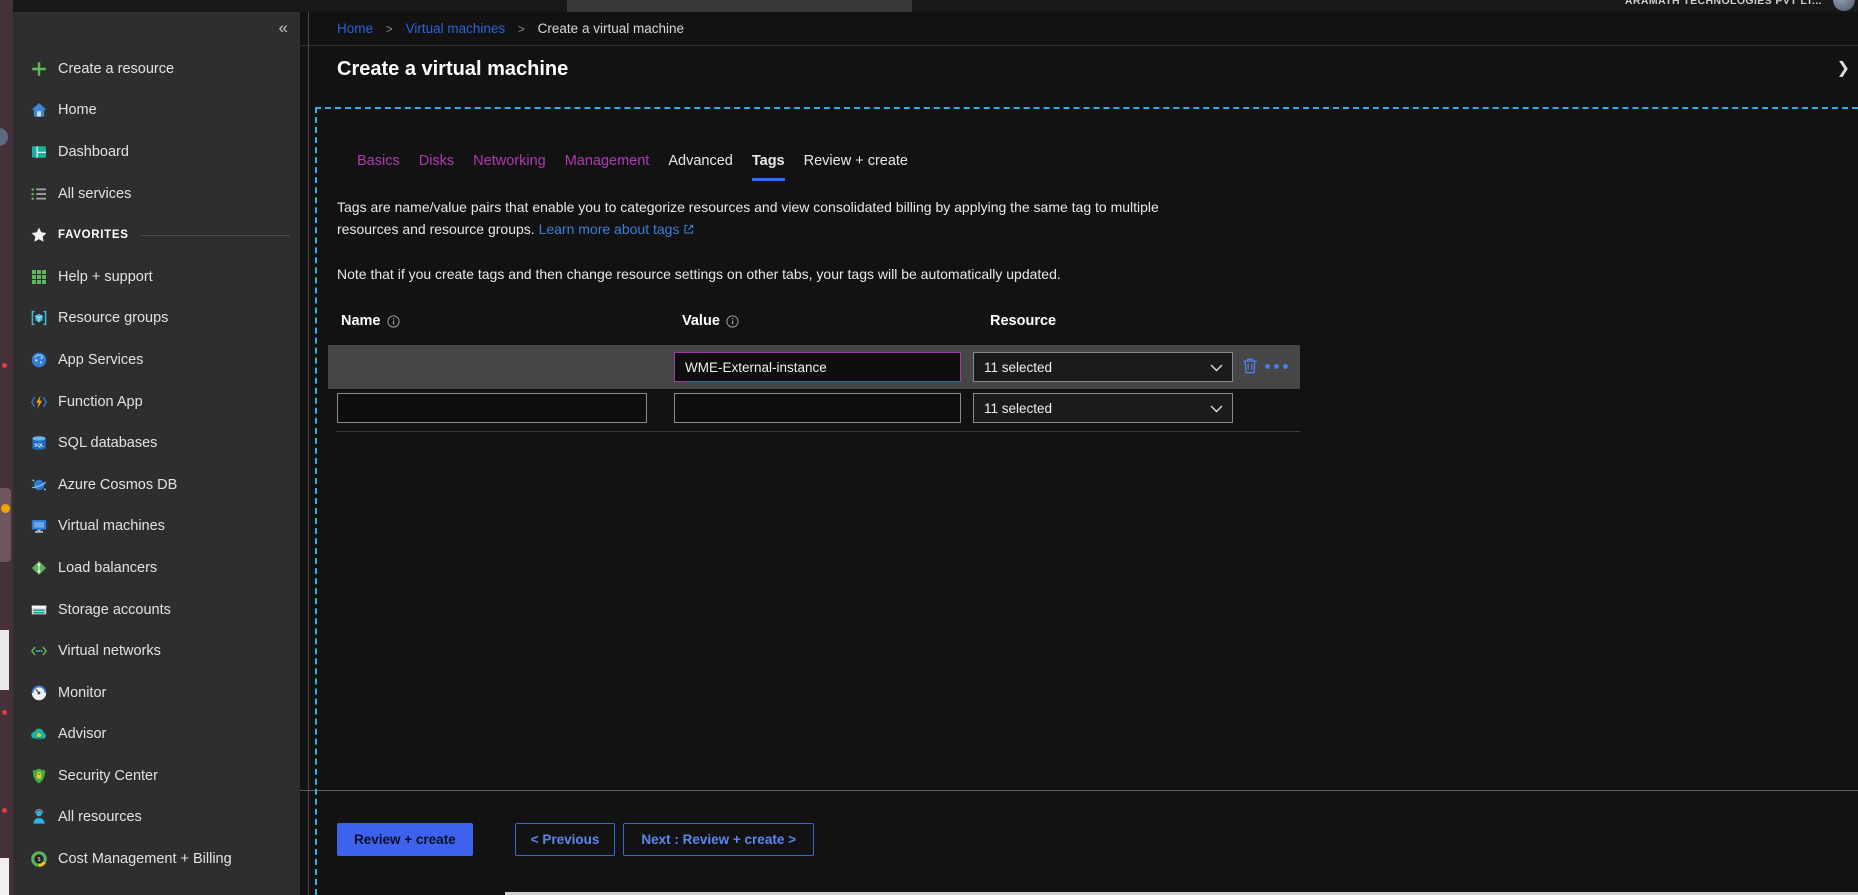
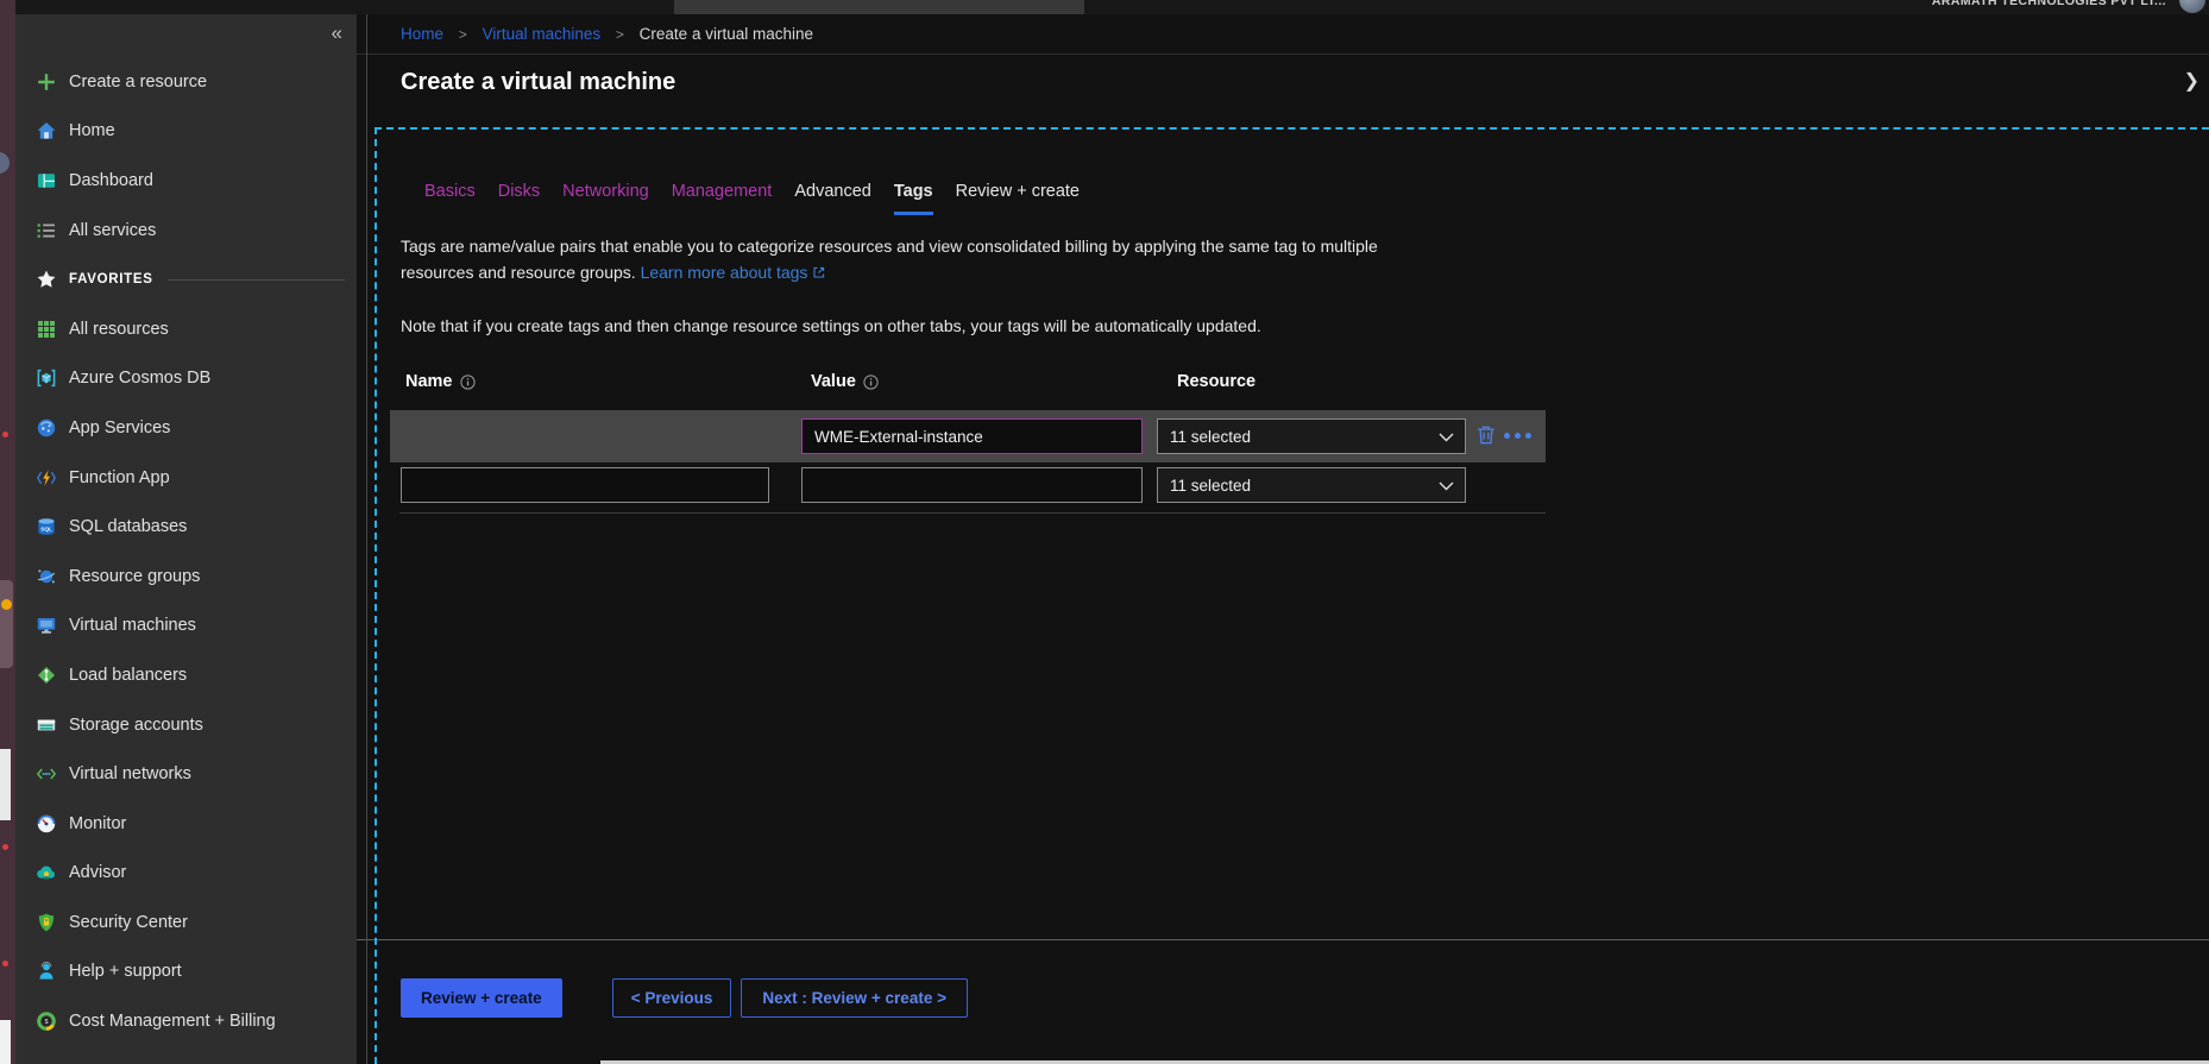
  ARAMATH TECHNOLOGIES PVT LT...
  «
  Create a resource
  Home
  Dashboard
  All services
  FAVORITES
- Help + support
+ All resources
- Resource groups
+ Azure Cosmos DB
  App Services
  Function App
  SQL databases
- Azure Cosmos DB
+ Resource groups
  Virtual machines
  Load balancers
  Storage accounts
  Virtual networks
  Monitor
  Advisor
  Security Center
- All resources
+ Help + support
  Cost Management + Billing
  Home > Virtual machines > Create a virtual machine
  Create a virtual machine
  ❯
  Basics
  Disks
  Networking
  Management
  Advanced
  Tags
  Review + create
  Tags are name/value pairs that enable you to categorize resources and view consolidated billing by applying the same tag to multiple resources and resource groups. Learn more about tags
  Note that if you create tags and then change resource settings on other tabs, your tags will be automatically updated.
  Name
  Value
  Resource
  WME-External-instance
  11 selected
  11 selected
  Review + create
  < Previous
  Next : Review + create >
